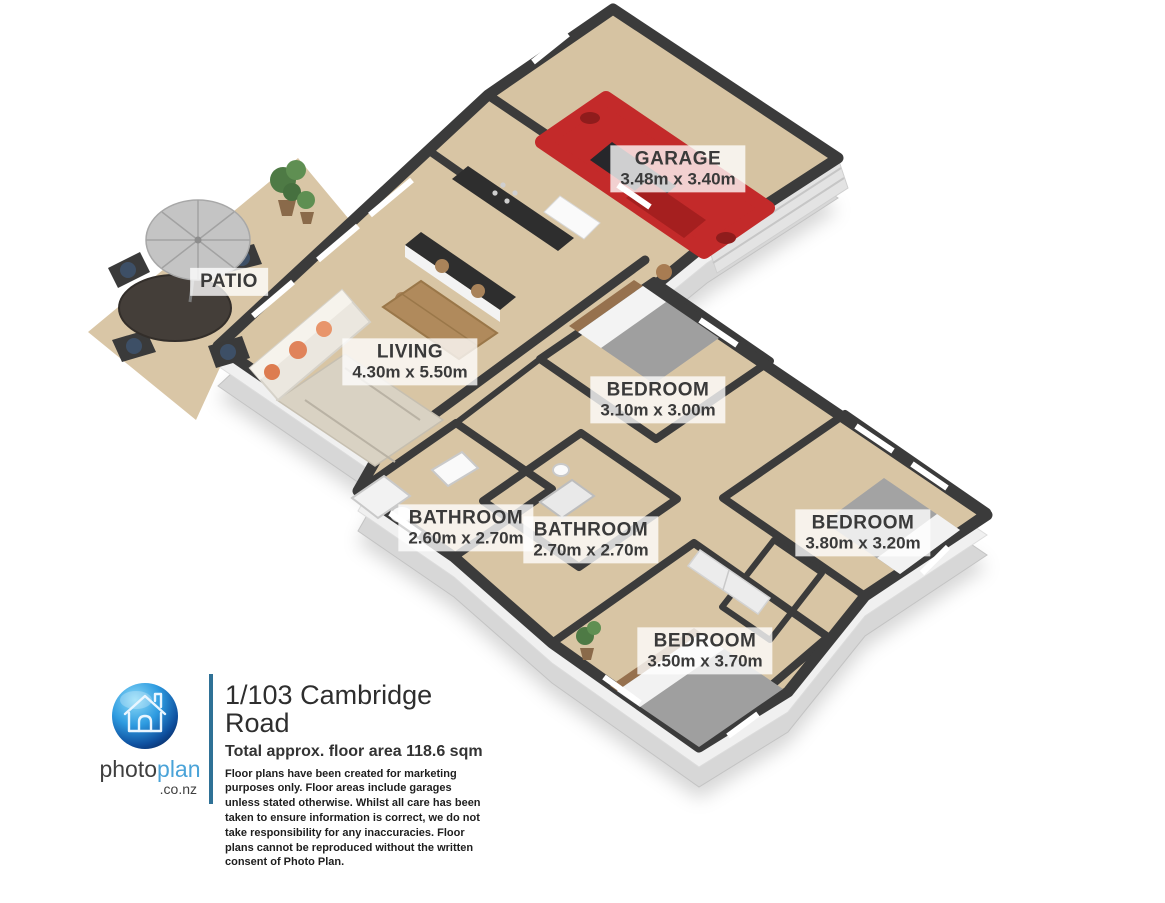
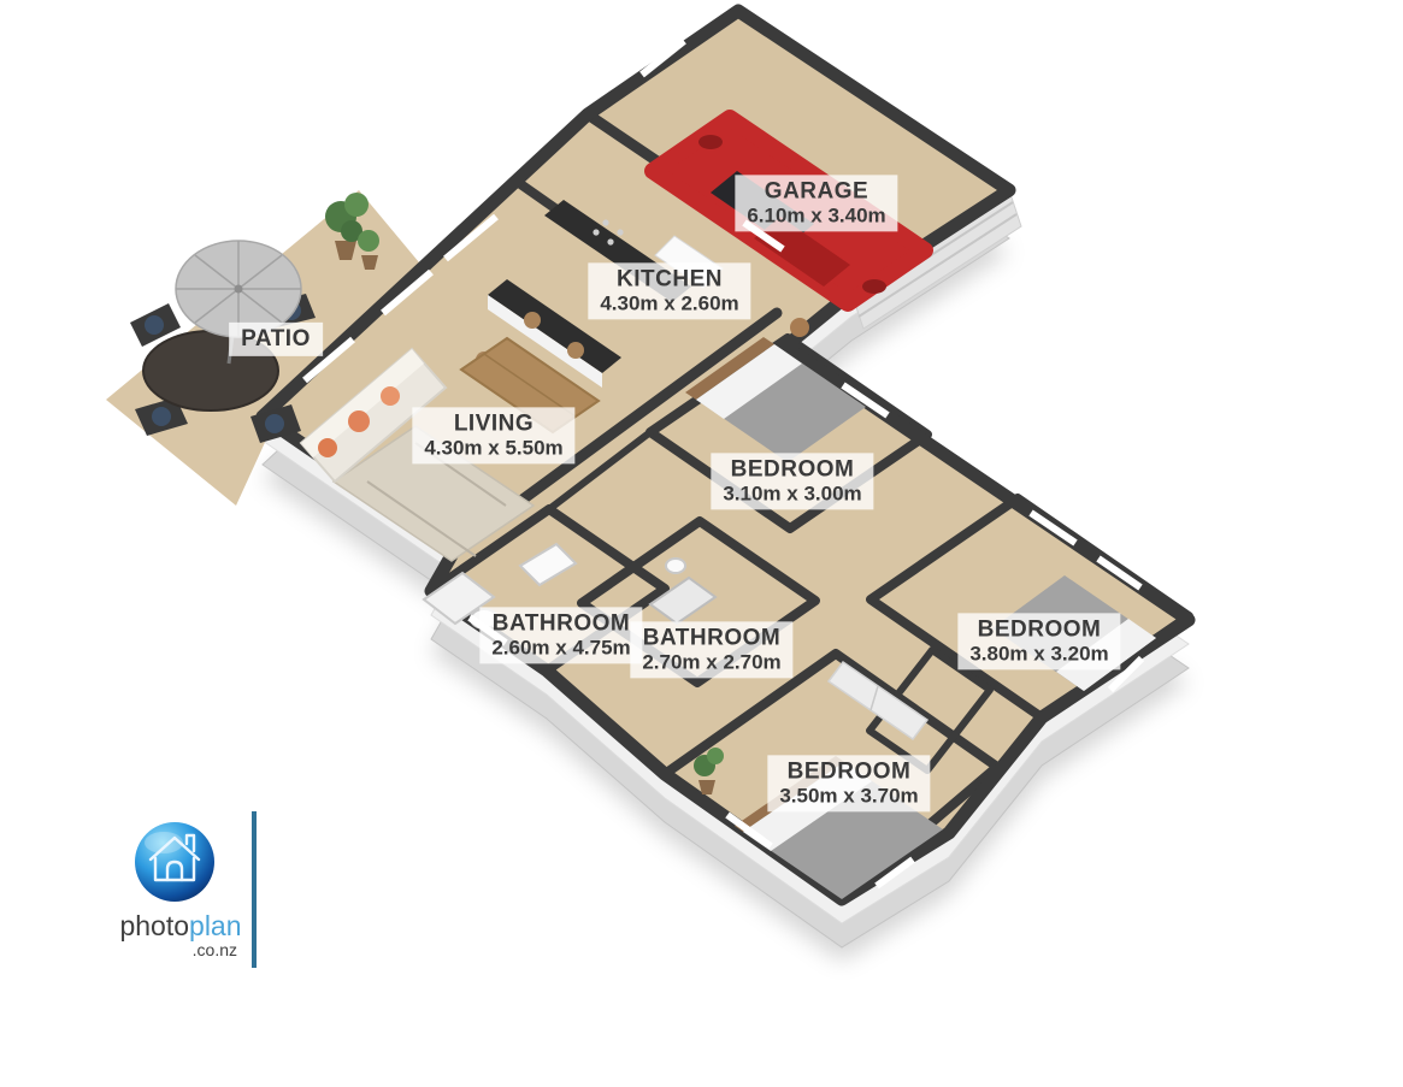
  GARAGE
- 3.48m x 3.40m
+ 6.10m x 3.40m
+ KITCHEN
+ 4.30m x 2.60m
  PATIO
  LIVING
  4.30m x 5.50m
  BEDROOM
  3.10m x 3.00m
  BATHROOM
- 2.60m x 2.70m
+ 2.60m x 4.75m
  BATHROOM
  2.70m x 2.70m
  BEDROOM
  3.80m x 3.20m
  BEDROOM
  3.50m x 3.70m
  photoplan
  .co.nz
- 1/103 Cambridge Road
- Total approx. floor area 118.6 sqm
- Floor plans have been created for marketing purposes only. Floor areas include garages unless stated otherwise. Whilst all care has been taken to ensure information is correct, we do not take responsibility for any inaccuracies. Floor plans cannot be reproduced without the written consent of Photo Plan.
